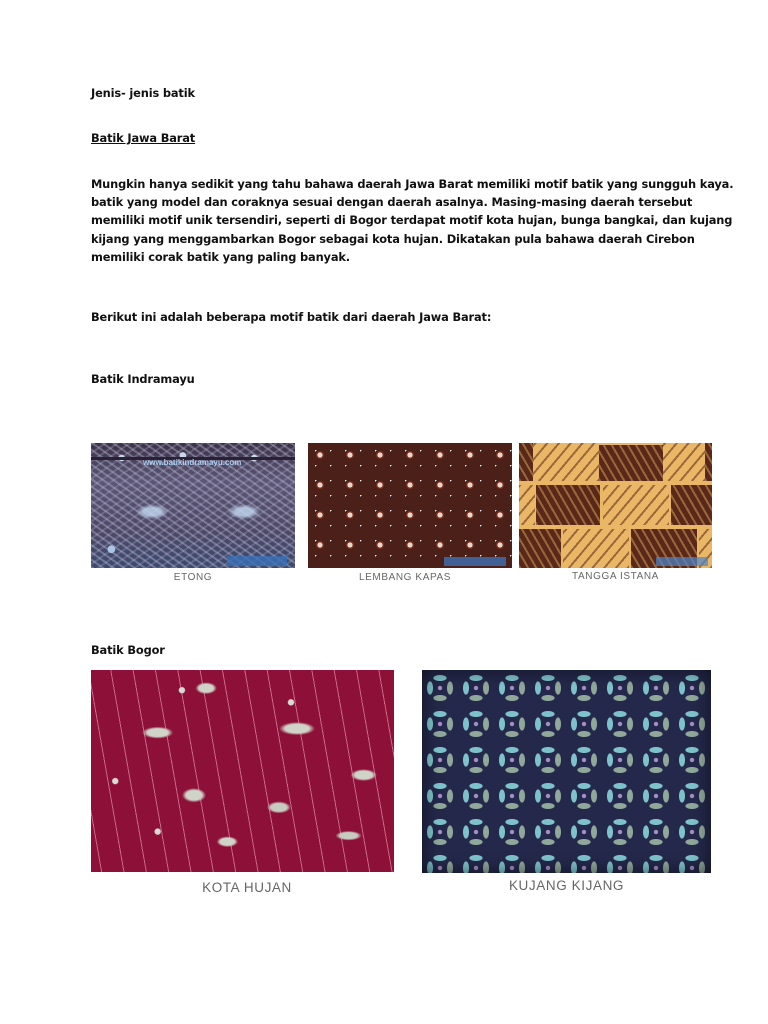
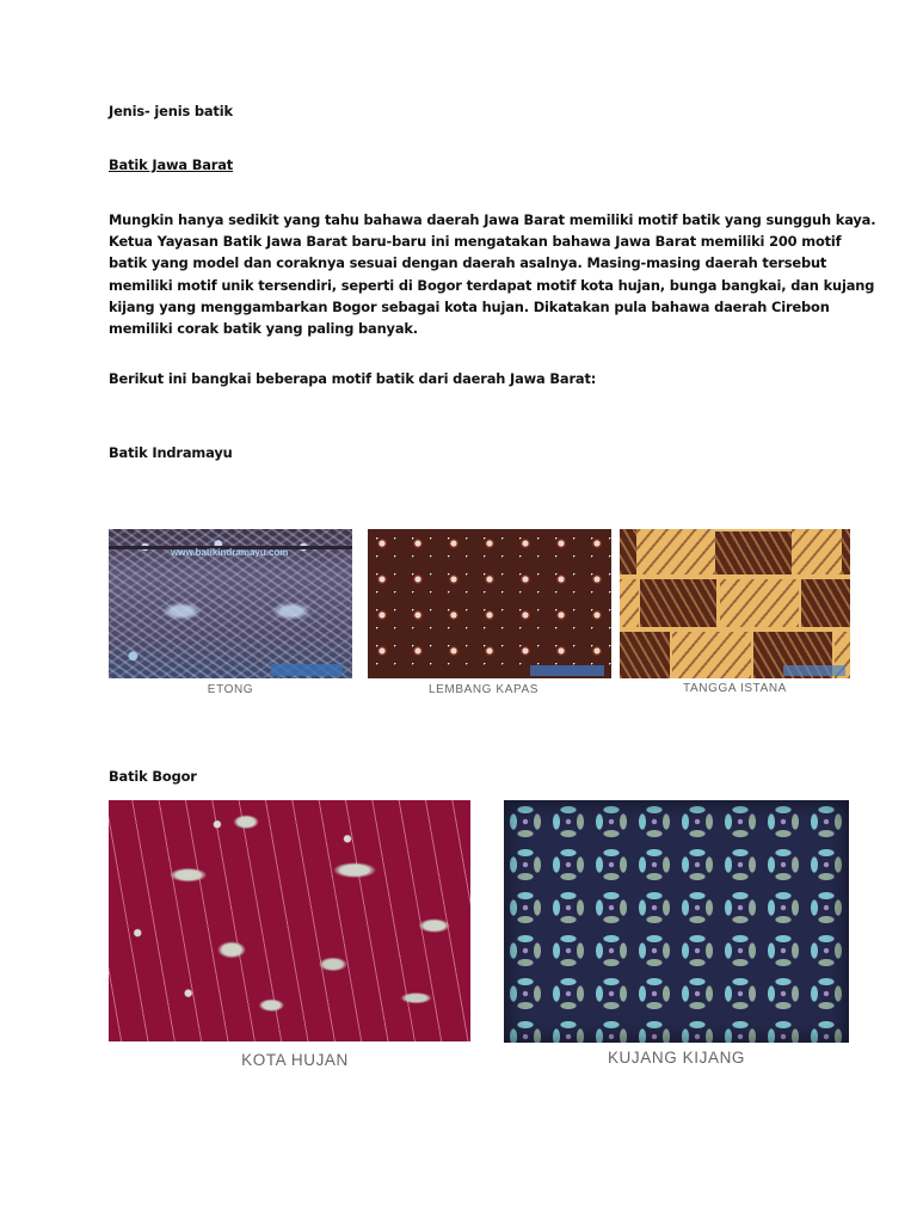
  Jenis- jenis batik
  Batik Jawa Barat
  Mungkin hanya sedikit yang tahu bahawa daerah Jawa Barat memiliki motif batik yang sungguh kaya.
+ Ketua Yayasan Batik Jawa Barat baru-baru ini mengatakan bahawa Jawa Barat memiliki 200 motif
  batik yang model dan coraknya sesuai dengan daerah asalnya. Masing-masing daerah tersebut
  memiliki motif unik tersendiri, seperti di Bogor terdapat motif kota hujan, bunga bangkai, dan kujang
  kijang yang menggambarkan Bogor sebagai kota hujan. Dikatakan pula bahawa daerah Cirebon
  memiliki corak batik yang paling banyak.
- Berikut ini adalah beberapa motif batik dari daerah Jawa Barat:
+ Berikut ini bangkai beberapa motif batik dari daerah Jawa Barat:
  Batik Indramayu
  www.batikindramayu.com
  ETONG
  LEMBANG KAPAS
  TANGGA ISTANA
  Batik Bogor
  KOTA HUJAN
  KUJANG KIJANG
